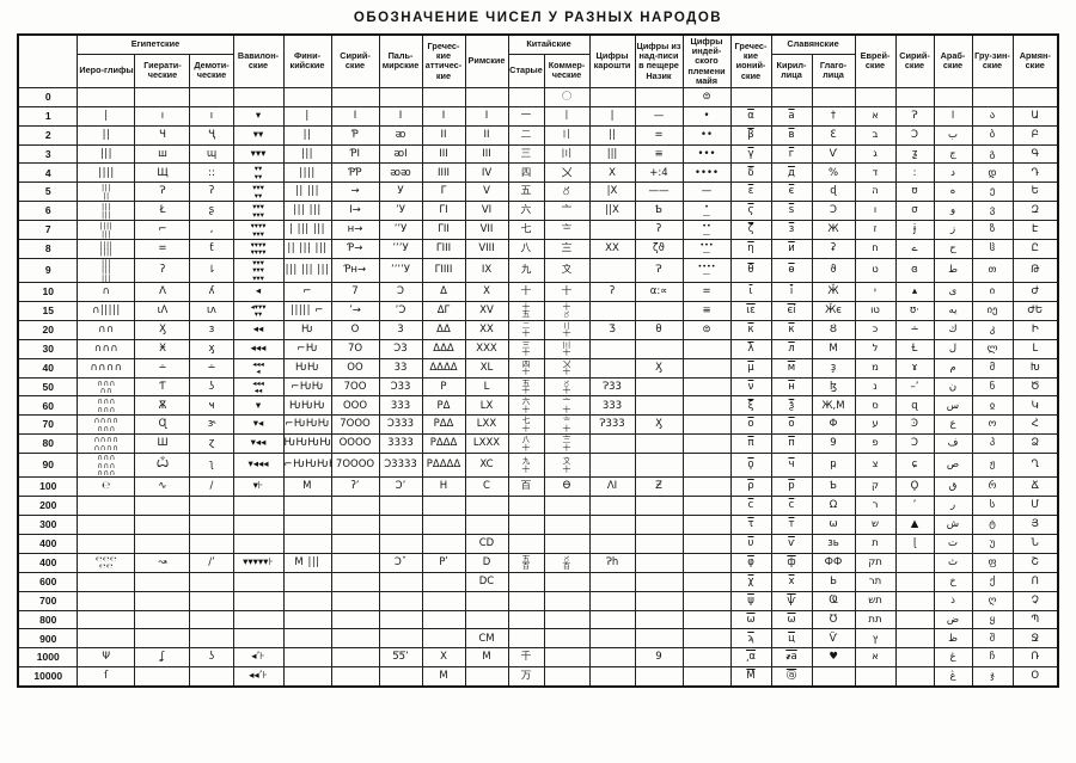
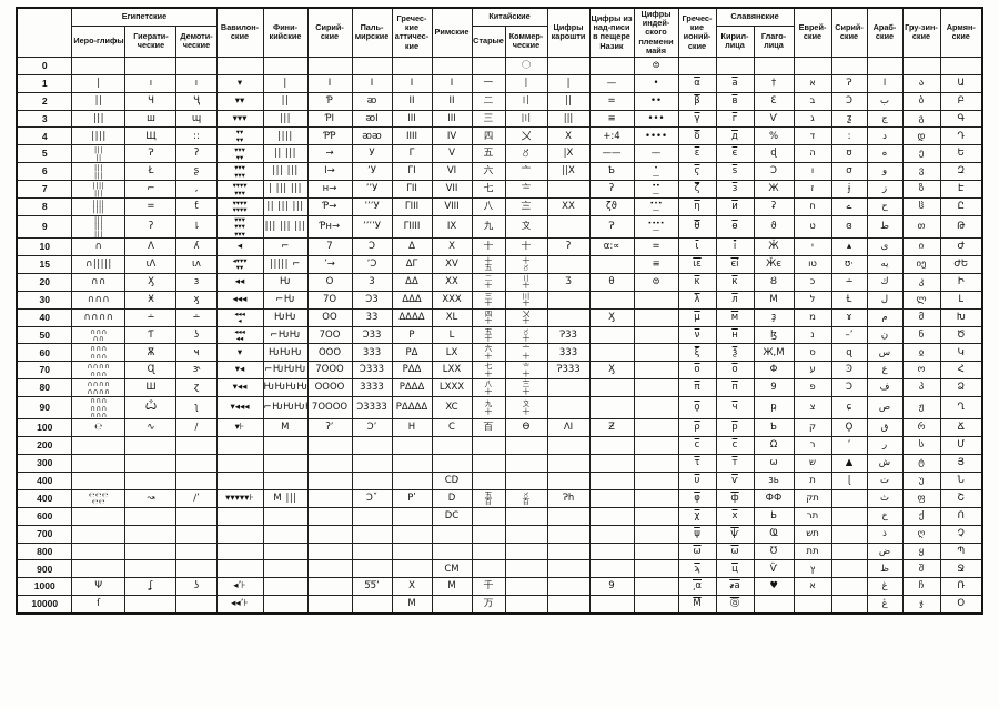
- ОБОЗНАЧЕНИЕ ЧИСЕЛ У РАЗНЫХ НАРОДОВ
  	Египетские	Вавилон-ские	Фини-кийские	Сирий-ские	Паль-мирские	Гречес-кие аттичес-кие	Римские	Китайские	Цифры карошти	Цифры из над-писи в пещере Назик	Цифры индей-ского племени майя	Гречес-кие ионий-ские	Славянские	Еврей-ские	Сирий-ские	Араб-ские	Гру-зин-ские	Армян-ские
  Иеро-глифы	Гиерати-ческие	Демоти-ческие	Старые	Коммер-ческие	Кирил-лица	Глаго-лица
  0											〇			⊜
  1	|	ı	ı	▾	|	I	I	Ι	I	一	〡	|	—	•	α	а	†	א	Ɂ	ا	ა	Ա
  2	||	Ч	Ҷ	▾▾	||	Ƥ	ᴔ	ΙΙ	II	二	〢	||	=	••	β	в	Ɛ	ב	Ͻ	ب	ბ	Բ
  3	|||	ш	ɰ	▾▾▾	|||	ƤΙ	ᴔΙ	ΙΙΙ	III	三	〣	|||	≡	•••	γ	г	Ѵ	ג	ƺ	ج	გ	Գ
  4	||||	Щ	::	▾▾ ▾▾	||||	ƤƤ	ᴔᴔ	ΙΙΙΙ	IV	四	〤	X	+:4	••••	δ	д	%	ד	:	د	დ	Դ
  5	||| ||	Ɂ	ʔ	▾▾▾ ▾▾	|| |||	→	У	Γ	V	五	〥	|X	——	—	ε	є	ɖ	ה	ʊ	ه	ე	Ե
  6	||| |||	Ł	ʂ	▾▾▾ ▾▾▾	||| |||	Ι→	ʼУ	ΓΙ	VI	六	〦	||X	Ҍ	• —	ϛ	ѕ	Ɔ	ו	σ	و	ვ	Զ
  7	|||| |||	⌐	‚	▾▾▾▾ ▾▾▾	| ||| |||	н→	ʼʼУ	ΓΙΙ	VII	七	〧		ʔ	•• —	ζ	з	Ж	ז	ɉ	ز	ზ	Է
  8	|||| ||||	=	ƭ	▾▾▾▾ ▾▾▾▾	|| ||| |||	Ƥ→	ʼʼʼУ	ΓΙΙΙ	VIII	八	〨	XX	ζϑ	••• —	η	и	ʡ	ח	ے	ح	ჱ	Ը
  9	||| ||| |||	ʔ	⇂	▾▾▾ ▾▾▾ ▾▾▾	||| ||| |||	Ƥн→	ʼʼʼʼУ	ΓΙΙΙΙ	IX	九	〩		Ɂ	•••• —	θ	ѳ	ϑ	ט	ɞ	ط	თ	Թ
  10	∩	Λ	ʎ	◂	⌐	7	Ɔ	Δ	X	十	十	ʔ	α:∝	=	ι	і	Ӂ	י	▴	ى	ი	Ժ
  15	∩|||||	ɩΛ	ɩʌ	◂▾▾▾ ▾▾	||||| ⌐	ʼ→	ʼƆ	ΔΓ	XV	十 五	〸 〥			≡	ιε	єі	Ӂє	טו	ʊ·	يه	იე	ԺԵ
  20	∩∩	Ӽ	ɜ	◂◂	Ƕ	O	3	ΔΔ	XX	二 十	〢 〸	Ʒ	θ	⊜	κ	к	Ȣ	כ	∸	ك	კ	Ի
  30	∩∩∩	Ӿ	ӽ	◂◂◂	⌐Ƕ	7O	Ɔ3	ΔΔΔ	XXX	三 十	〣 〸				λ	л	М	ל	Ɫ	ل	ლ	Լ
  40	∩∩∩∩	∸	∸	◂◂◂ ◂	ǶǶ	OO	33	ΔΔΔΔ	XL	四 十	〤 〸		Ӽ		μ	м	ҙ	מ	ɤ	م	მ	Խ
  50	∩∩∩ ∩∩	Ƭ	ʖ	◂◂◂ ◂◂	⌐ǶǶ	7OO	Ɔ33	Ρ	L	五 十	〥 〸	Ɂ33			ν	н	ɮ	נ	–ʼ	ن	ნ	Ծ
  60	∩∩∩ ∩∩∩	Ѫ	ҹ	▾	ǶǶǶ	OOO	333	ΡΔ	LX	六 十	〦 〸	333			ξ	ѯ	Ж,М	ס	ɋ	س	ჲ	Կ
  70	∩∩∩∩ ∩∩∩	Ɋ	ɝ	▾◂	⌐ǶǶǶ	7OOO	Ɔ333	ΡΔΔ	LXX	七 十	〧 〸	Ɂ333	Ӽ		ο	о	Փ	ע	Ͽ	ع	ო	Հ
  80	∩∩∩∩ ∩∩∩∩	Ш	ɀ	▾◂◂	ǶǶǶǶ	OOOO	3333	ΡΔΔΔ	LXXX	八 十	〨 〸				π	п	9	פ	Ɔ	ف	პ	Ձ
  90	∩∩∩ ∩∩∩ ∩∩∩	Ѽ	ʅ	▾◂◂◂	⌐ǶǶǶ	7OOOO	Ɔ3333	ΡΔΔΔΔ	XC	九 十	〩 〸				ϙ	ч	ҏ	צ	ɕ	ص	ჟ	Ղ
  100	℮	∿	∕	▾⊦	M	ʔʼ	Ɔʼ	Η	C	百	Ө	ΛΙ	Ƶ		ρ	р	Ƅ	ק	Ϙ	ق	რ	Ճ
  200															ϲ	с	Ω	ר	ʼ	ر	ს	Մ
  300															τ	т	ѡ	ש	▲	ش	ტ	Յ
  400									CD						υ	ѵ	ɜь	ת	ɭ	ت	უ	Ն
  400	℮℮℮ ℮℮	↝	∕ʼ	▾▾▾▾▾⊦	M |||		Ɔˇ	Ρʹ	D	五 百	〥 百	Ɂh			φ	ф	ФФ	תק		ث	ფ	Շ
  600									DC						χ	х	Ь	תר		خ	ქ	Ո
  700															ψ	ѱ	Ҩ	תש		ذ	ღ	Չ
  800															ω	ѡ	Ʊ	תת		ض	ყ	Պ
  900									CM						ϡ	ц	Ѷ	ץ		ظ	შ	Ջ
  1000	Ψ	ʆ	ʖ	◂ʼ⊦			5̅5̅ʼ	Χ	M	千			9		͵α	҂а	♥	א		غ	ჩ	Ռ
  10000	ſ			◂◂ʼ⊦				Μ		万					Μ̇	ⓐ				ڠ	ჯ	Օ
